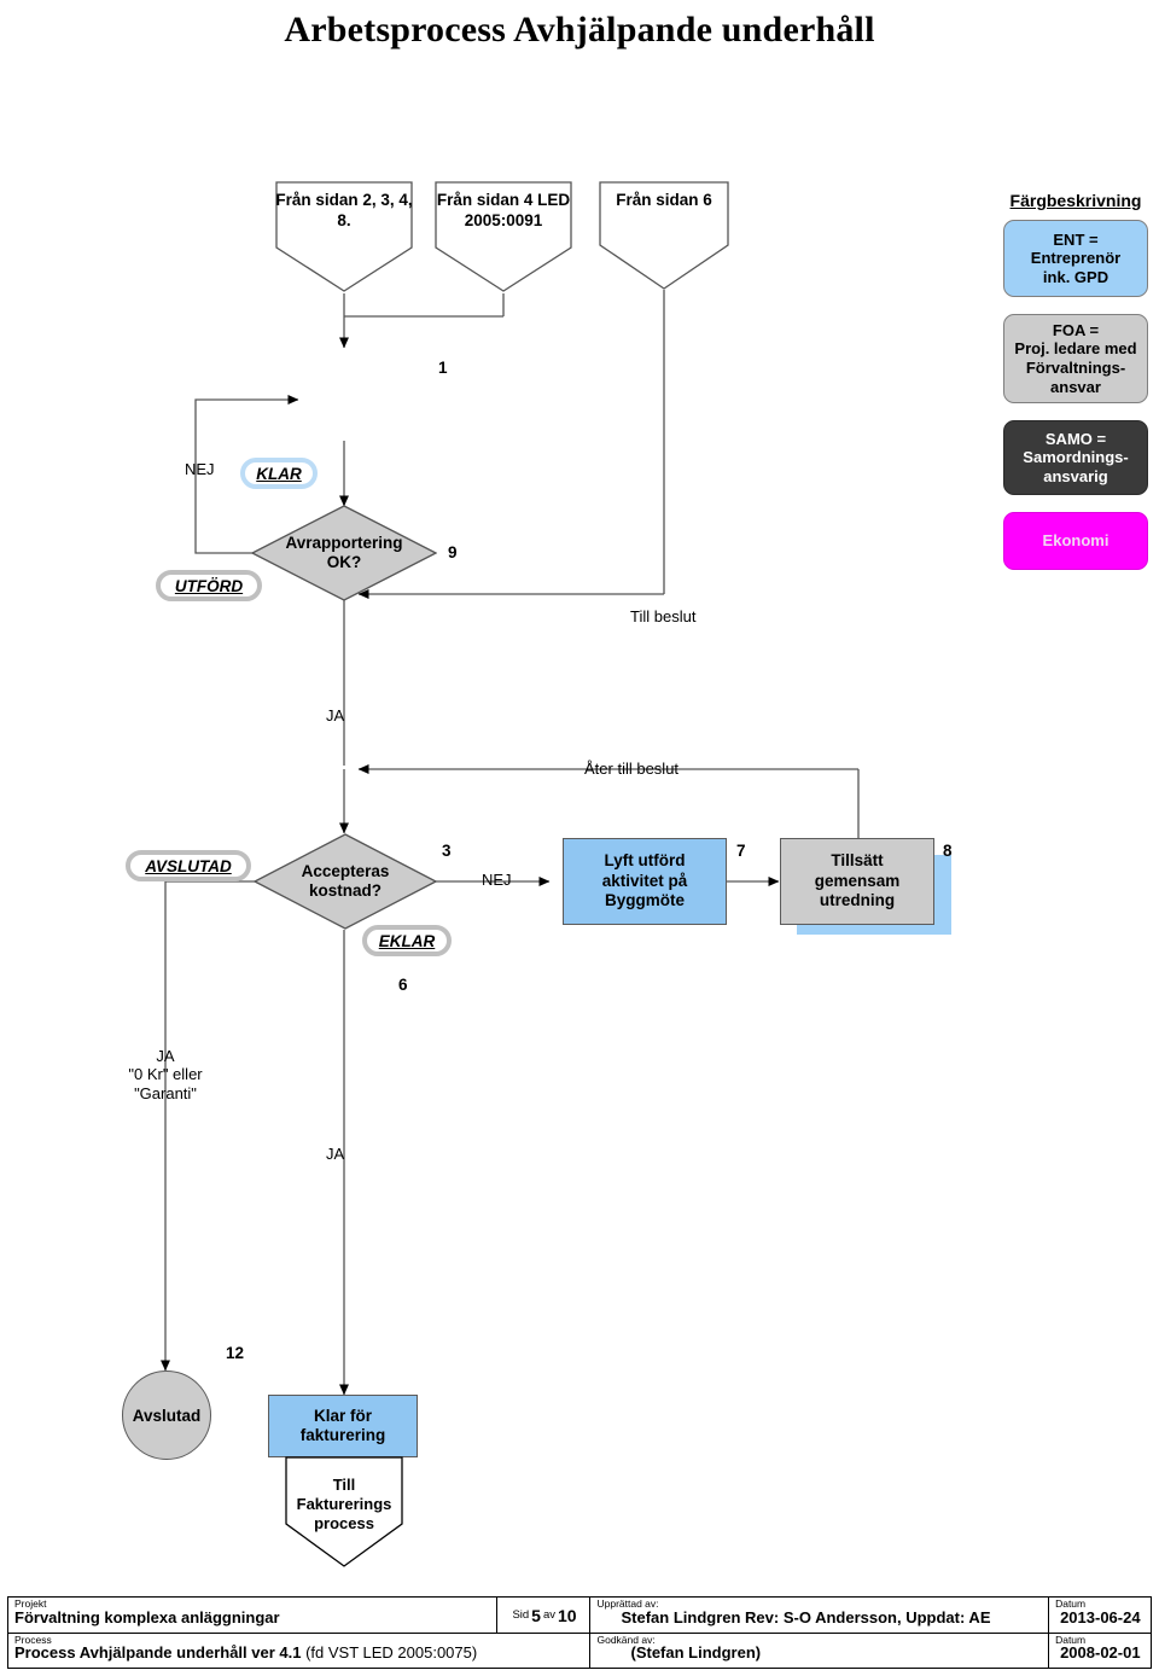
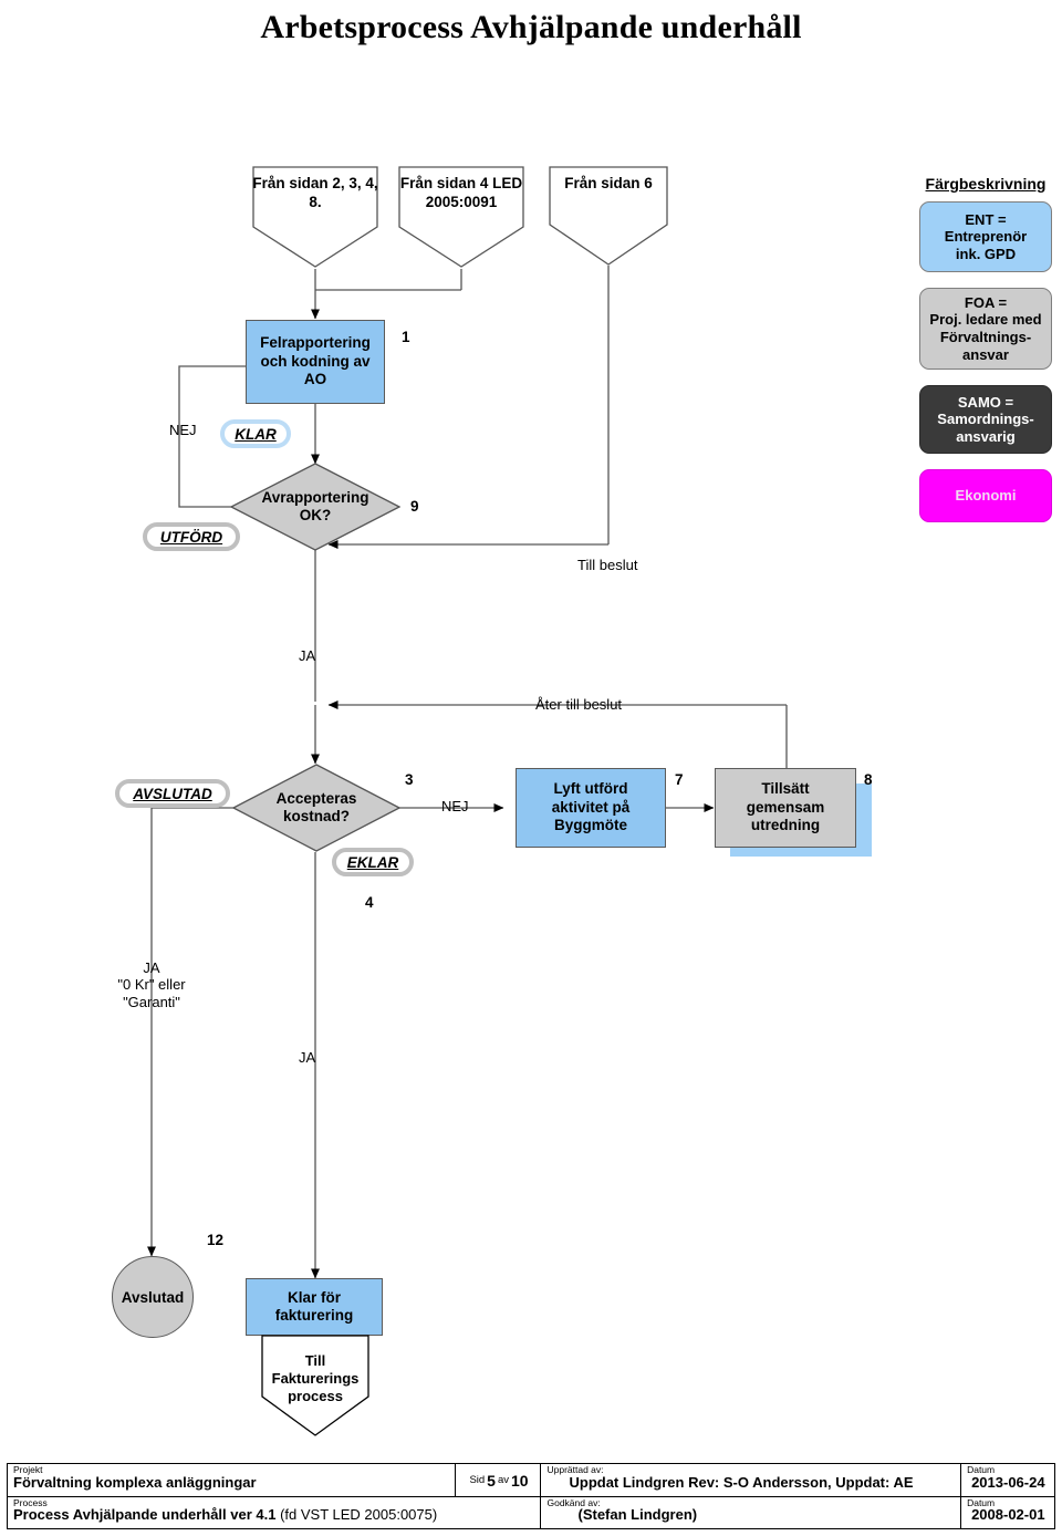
  Arbetsprocess Avhjälpande underhåll
  Från sidan 2, 3, 4, 8.
  Från sidan 4 LED 2005:0091
  Från sidan 6
+ Felrapportering
+ och kodning av
+ AO
  1
  Avrapportering
  OK?
  9
  Accepteras
  kostnad?
  3
- 6
+ 4
  Lyft utförd
  aktivitet på
  Byggmöte
  7
  Tillsätt
  gemensam
  utredning
  8
  Avslutad
  12
  Klar för
  fakturering
  Till Fakturerings process
  KLAR
  UTFÖRD
  AVSLUTAD
  EKLAR
  NEJ
  Till beslut
  JA
  Åter till beslut
  NEJ
  JA
  "0 Kr" eller
  "Garanti"
  JA
  Färgbeskrivning
  ENT =
  Entreprenör
  ink. GPD
  FOA =
  Proj. ledare med
  Förvaltnings-
  ansvar
  SAMO =
  Samordnings-
  ansvarig
  Ekonomi
  Projekt
  Förvaltning komplexa anläggningar
  Sid
  5
  av
  10
  Upprättad av:
- Stefan Lindgren Rev: S-O Andersson, Uppdat: AE
+ Uppdat Lindgren Rev: S-O Andersson, Uppdat: AE
  Datum
  2013-06-24
  Process
  Process Avhjälpande underhåll ver 4.1 (fd VST LED 2005:0075)
  Godkänd av:
  (Stefan Lindgren)
  Datum
  2008-02-01
